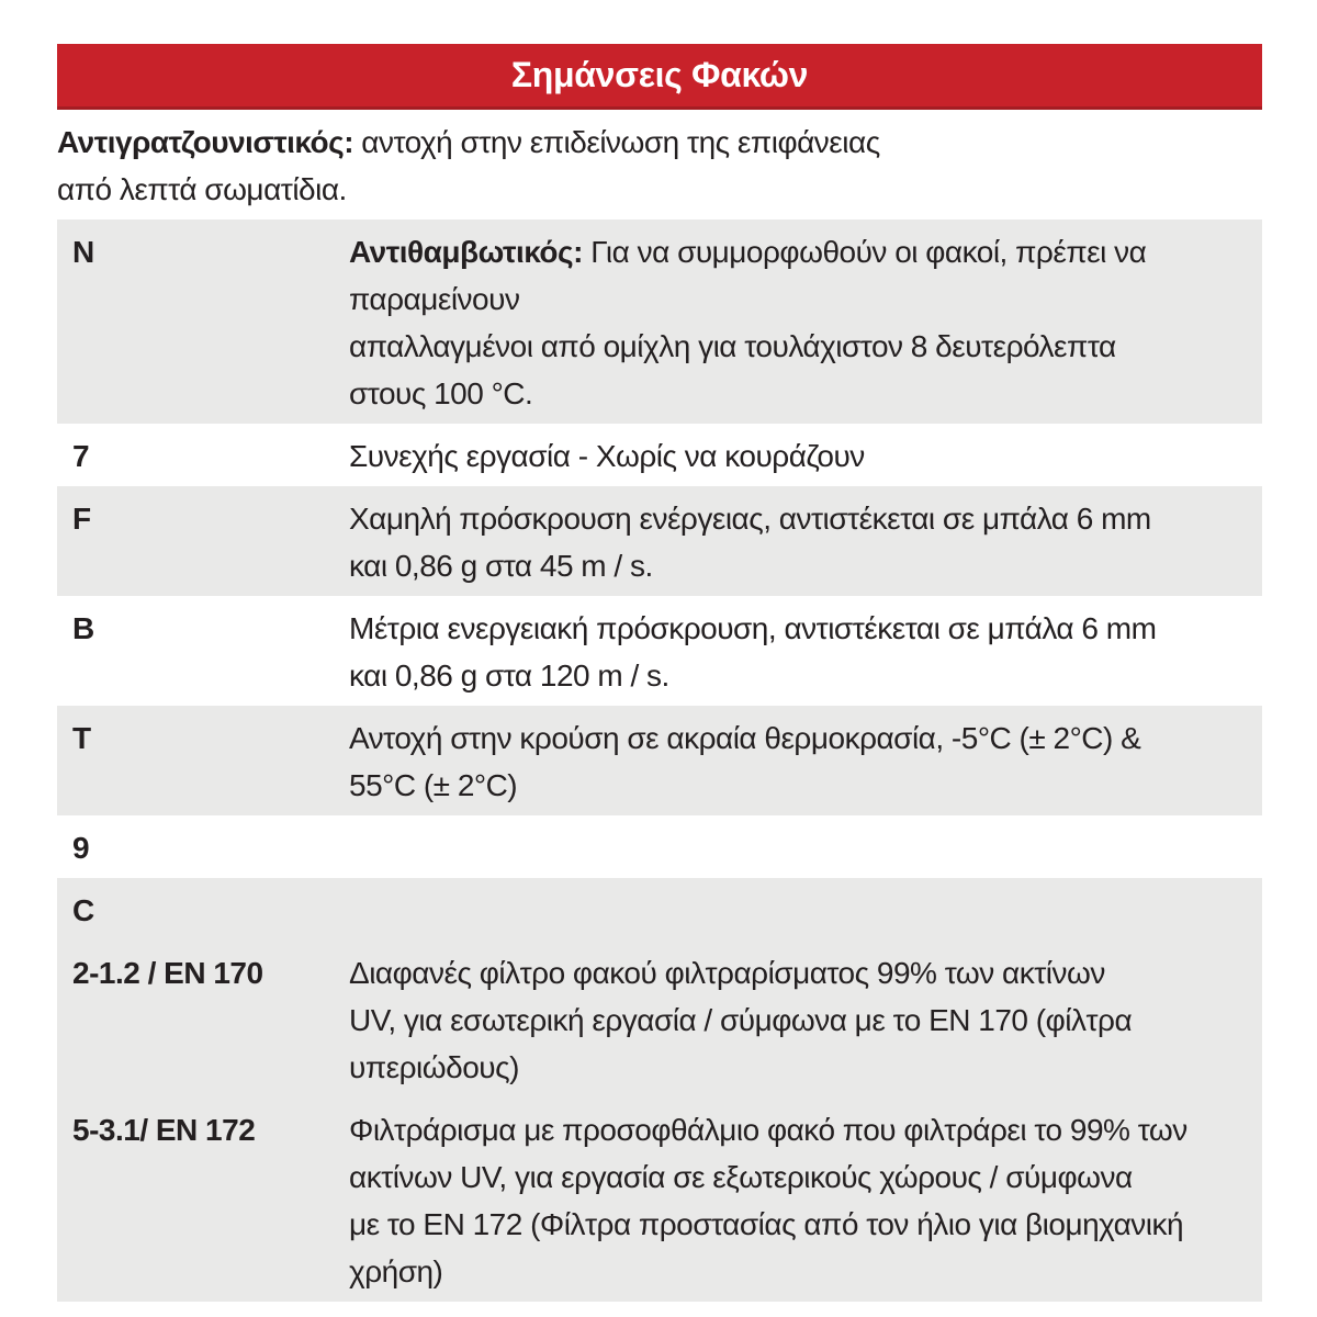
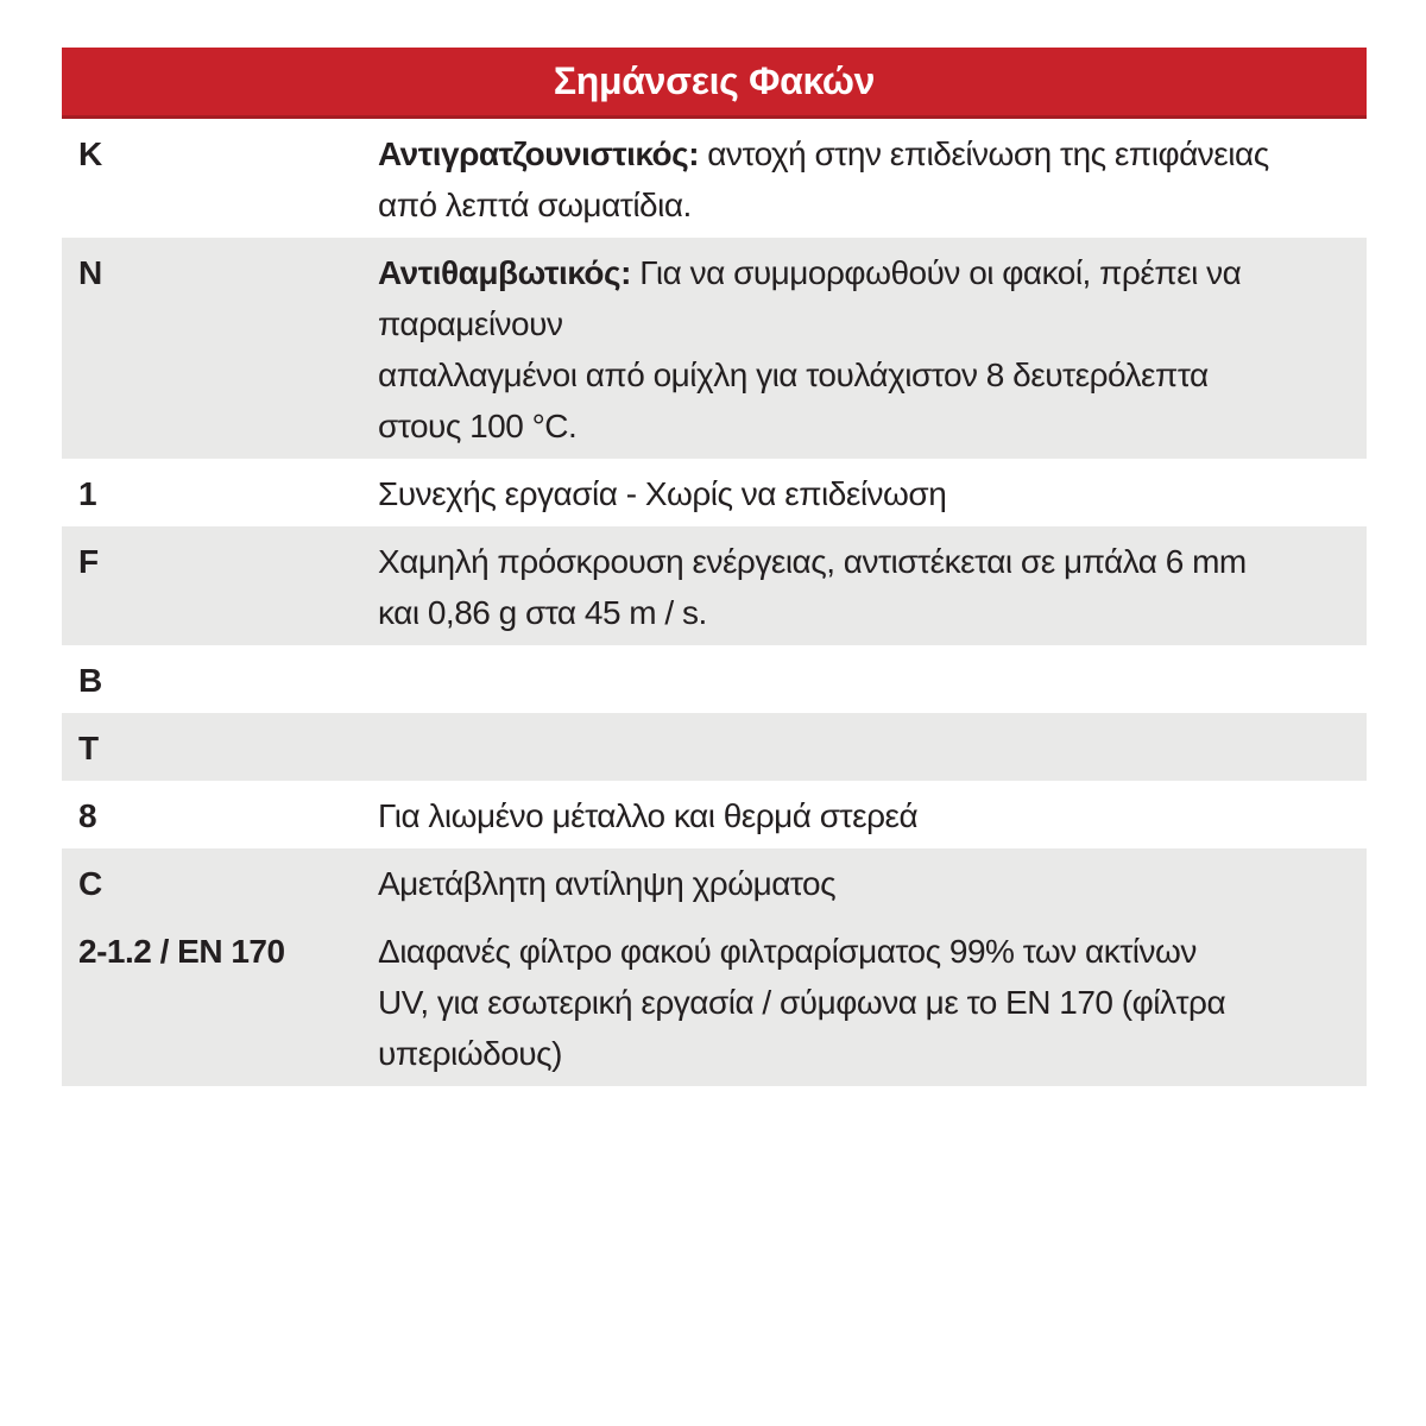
  Σημάνσεις Φακών
+ K
  Αντιγρατζουνιστικός: αντοχή στην επιδείνωση της επιφάνειας
  από λεπτά σωματίδια.
  N
  Αντιθαμβωτικός: Για να συμμορφωθούν οι φακοί, πρέπει να
  παραμείνουν
  απαλλαγμένοι από ομίχλη για τουλάχιστον 8 δευτερόλεπτα
  στους 100 °C.
- 7
+ 1
- Συνεχής εργασία - Χωρίς να κουράζουν
+ Συνεχής εργασία - Χωρίς να επιδείνωση
  F
  Χαμηλή πρόσκρουση ενέργειας, αντιστέκεται σε μπάλα 6 mm
  και 0,86 g στα 45 m / s.
  B
- Μέτρια ενεργειακή πρόσκρουση, αντιστέκεται σε μπάλα 6 mm
- και 0,86 g στα 120 m / s.
  T
- Αντοχή στην κρούση σε ακραία θερμοκρασία, -5°C (± 2°C) &
- 55°C (± 2°C)
- 9
+ 8
+ Για λιωμένο μέταλλο και θερμά στερεά
  C
+ Αμετάβλητη αντίληψη χρώματος
  2-1.2 / EN 170
  Διαφανές φίλτρο φακού φιλτραρίσματος 99% των ακτίνων
  UV, για εσωτερική εργασία / σύμφωνα με το EN 170 (φίλτρα
  υπεριώδους)
- 5-3.1/ EN 172
- Φιλτράρισμα με προσοφθάλμιο φακό που φιλτράρει το 99% των
- ακτίνων UV, για εργασία σε εξωτερικούς χώρους / σύμφωνα
- με το EN 172 (Φίλτρα προστασίας από τον ήλιο για βιομηχανική
- χρήση)
